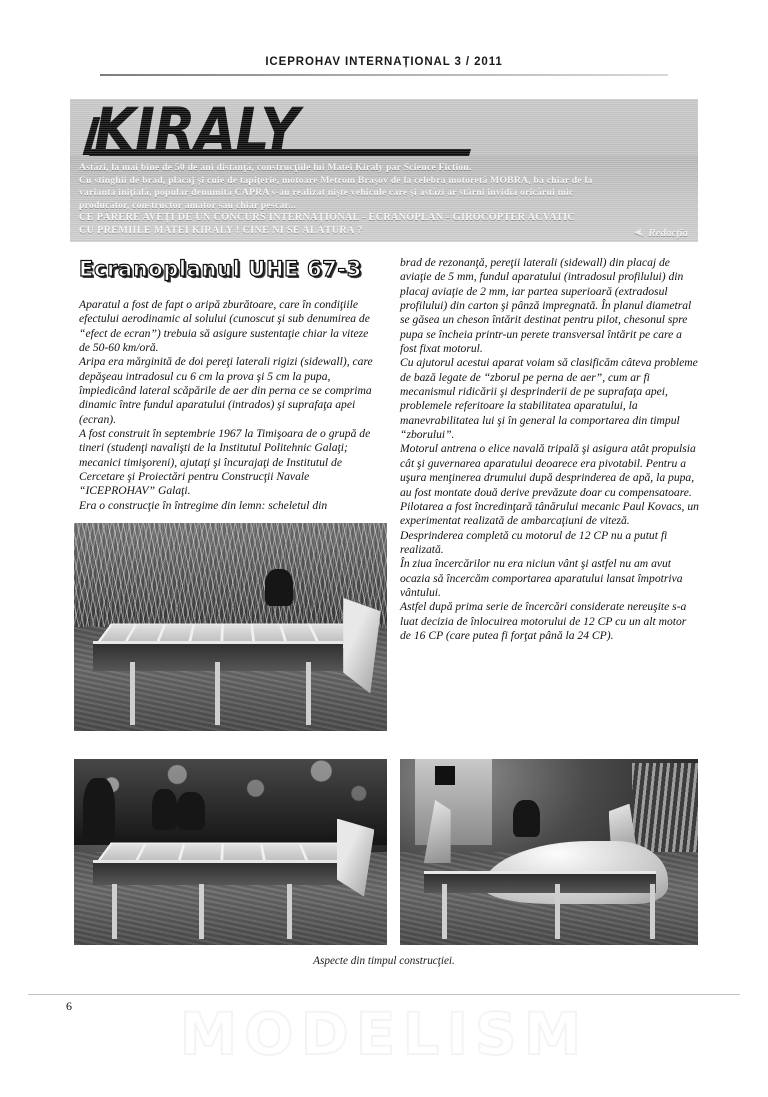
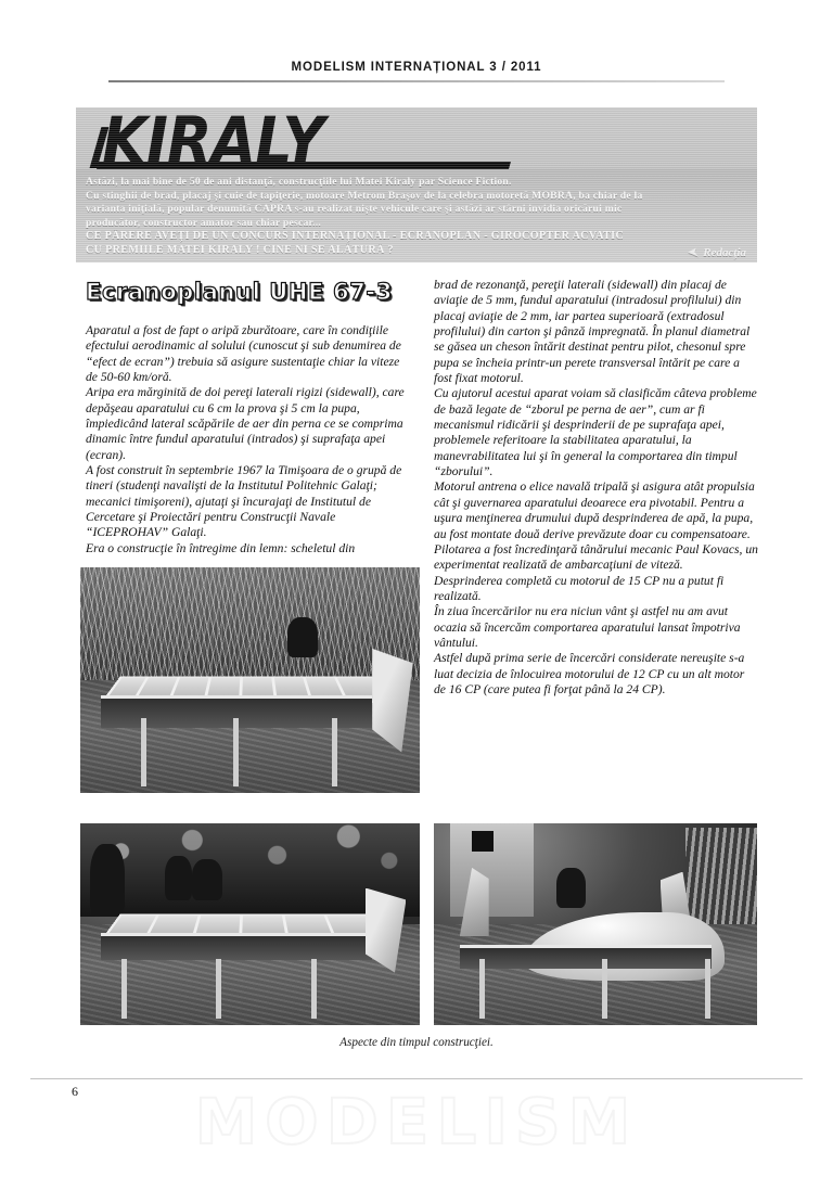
- ICEPROHAV INTERNAȚIONAL 3 / 2011
+ MODELISM INTERNAȚIONAL 3 / 2011
  Ecranoplanul UHE 67-3
  Aparatul a fost de fapt o aripă zburătoare, care în condiţiile efectului aerodinamic al solului (cunoscut şi sub denumirea de “efect de ecran”) trebuia să asigure sustentaţie chiar la viteze de 50-60 km/oră.
- Aripa era mărginită de doi pereţi laterali rigizi (sidewall), care depăşeau intradosul cu 6 cm la prova şi 5 cm la pupa, împiedicând lateral scăpările de aer din perna ce se comprima dinamic între fundul aparatului (intrados) şi suprafaţa apei (ecran).
+ Aripa era mărginită de doi pereţi laterali rigizi (sidewall), care depăşeau aparatului cu 6 cm la prova şi 5 cm la pupa, împiedicând lateral scăpările de aer din perna ce se comprima dinamic între fundul aparatului (intrados) şi suprafaţa apei (ecran).
  A fost construit în septembrie 1967 la Timişoara de o grupă de tineri (studenţi navalişti de la Institutul Politehnic Galaţi; mecanici timişoreni), ajutaţi şi încurajaţi de Institutul de Cercetare şi Proiectări pentru Construcţii Navale “ICEPROHAV” Galaţi.
  Era o construcţie în întregime din lemn: scheletul din
  brad de rezonanţă, pereţii laterali (sidewall) din placaj de aviaţie de 5 mm, fundul aparatului (intradosul profilului) din placaj aviaţie de 2 mm, iar partea superioară (extradosul profilului) din carton şi pânză impregnată. În planul diametral se găsea un cheson întărit destinat pentru pilot, chesonul spre pupa se încheia printr-un perete transversal întărit pe care a fost fixat motorul.
  Cu ajutorul acestui aparat voiam să clasificăm câteva probleme de bază legate de “zborul pe perna de aer”, cum ar fi mecanismul ridicării şi desprinderii de pe suprafaţa apei, problemele referitoare la stabilitatea aparatului, la manevrabilitatea lui şi în general la comportarea din timpul “zborului”.
  Motorul antrena o elice navală tripală şi asigura atât propulsia cât şi guvernarea aparatului deoarece era pivotabil. Pentru a uşura menţinerea drumului după desprinderea de apă, la pupa, au fost montate două derive prevăzute doar cu compensatoare.
  Pilotarea a fost încredinţară tânărului mecanic Paul Kovacs, un experimentat realizată de ambarcaţiuni de viteză.
- Desprinderea completă cu motorul de 12 CP nu a putut fi realizată.
+ Desprinderea completă cu motorul de 15 CP nu a putut fi realizată.
  În ziua încercărilor nu era niciun vânt şi astfel nu am avut ocazia să încercăm comportarea aparatului lansat împotriva vântului.
  Astfel după prima serie de încercări considerate nereuşite s-a luat decizia de înlocuirea motorului de 12 CP cu un alt motor de 16 CP (care putea fi forţat până la 24 CP).
  Aspecte din timpul construcţiei.
  6
